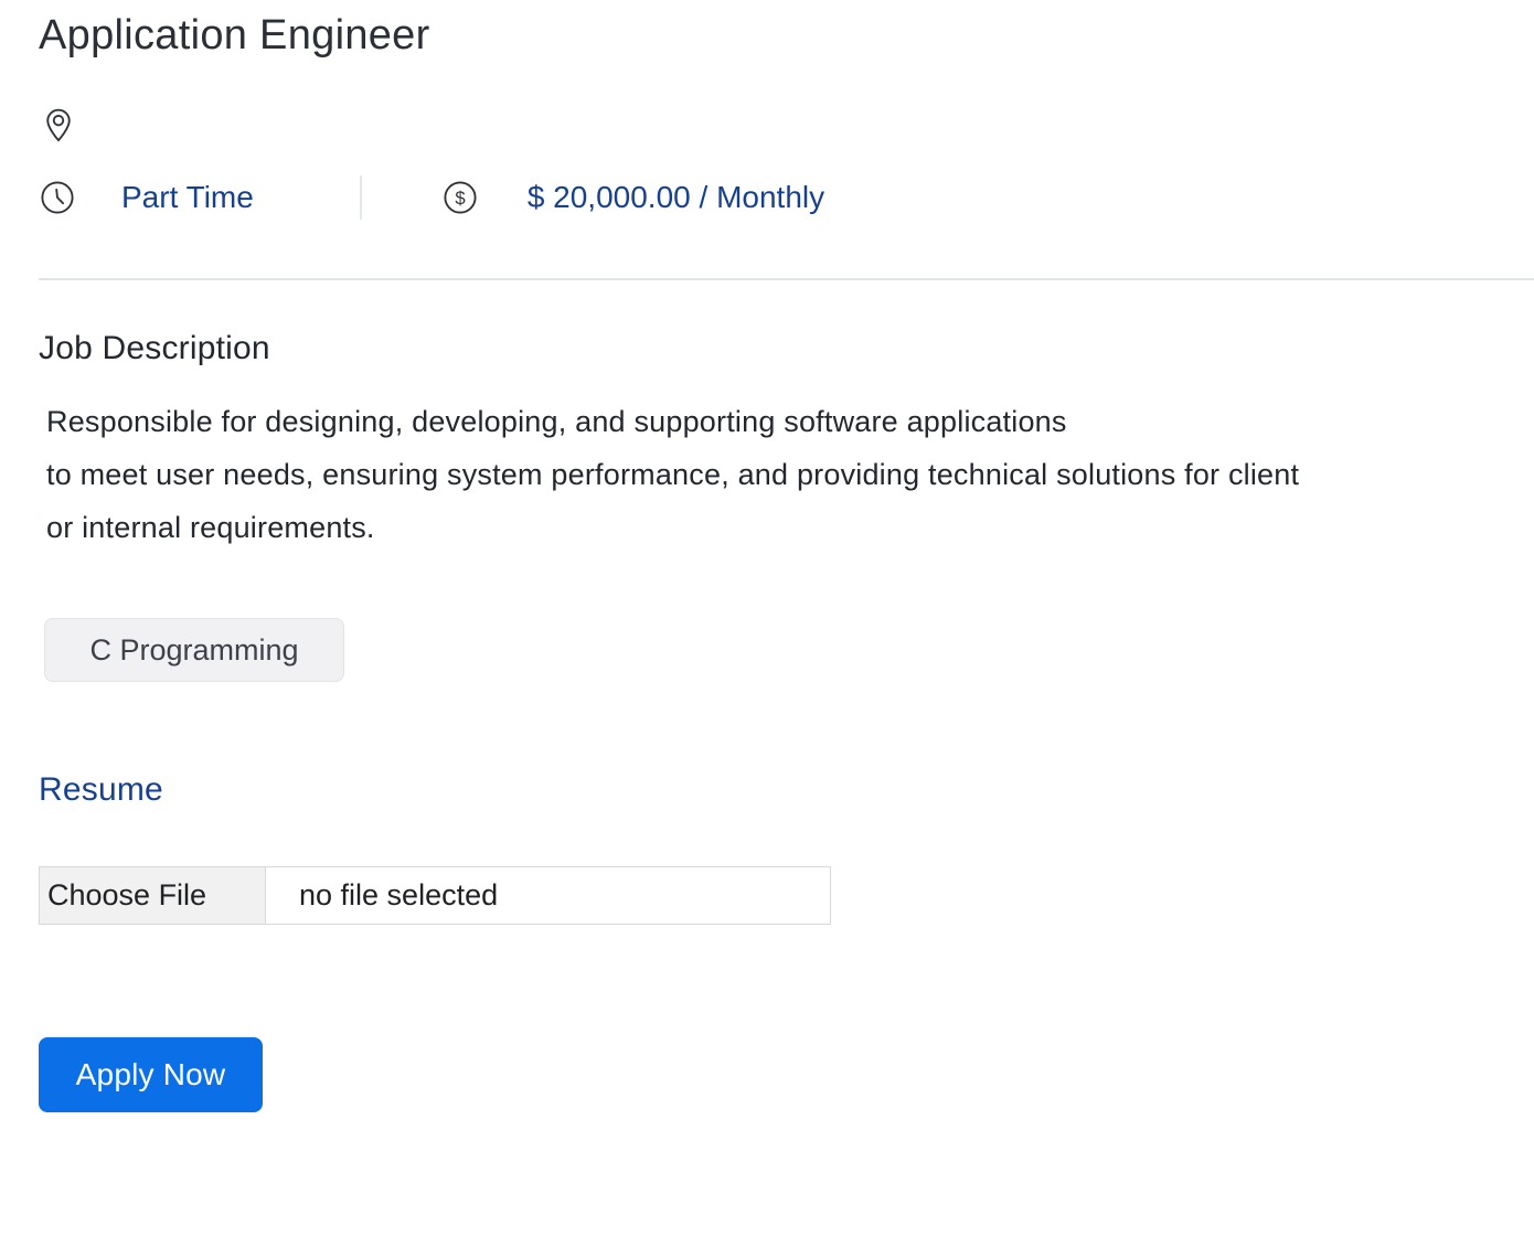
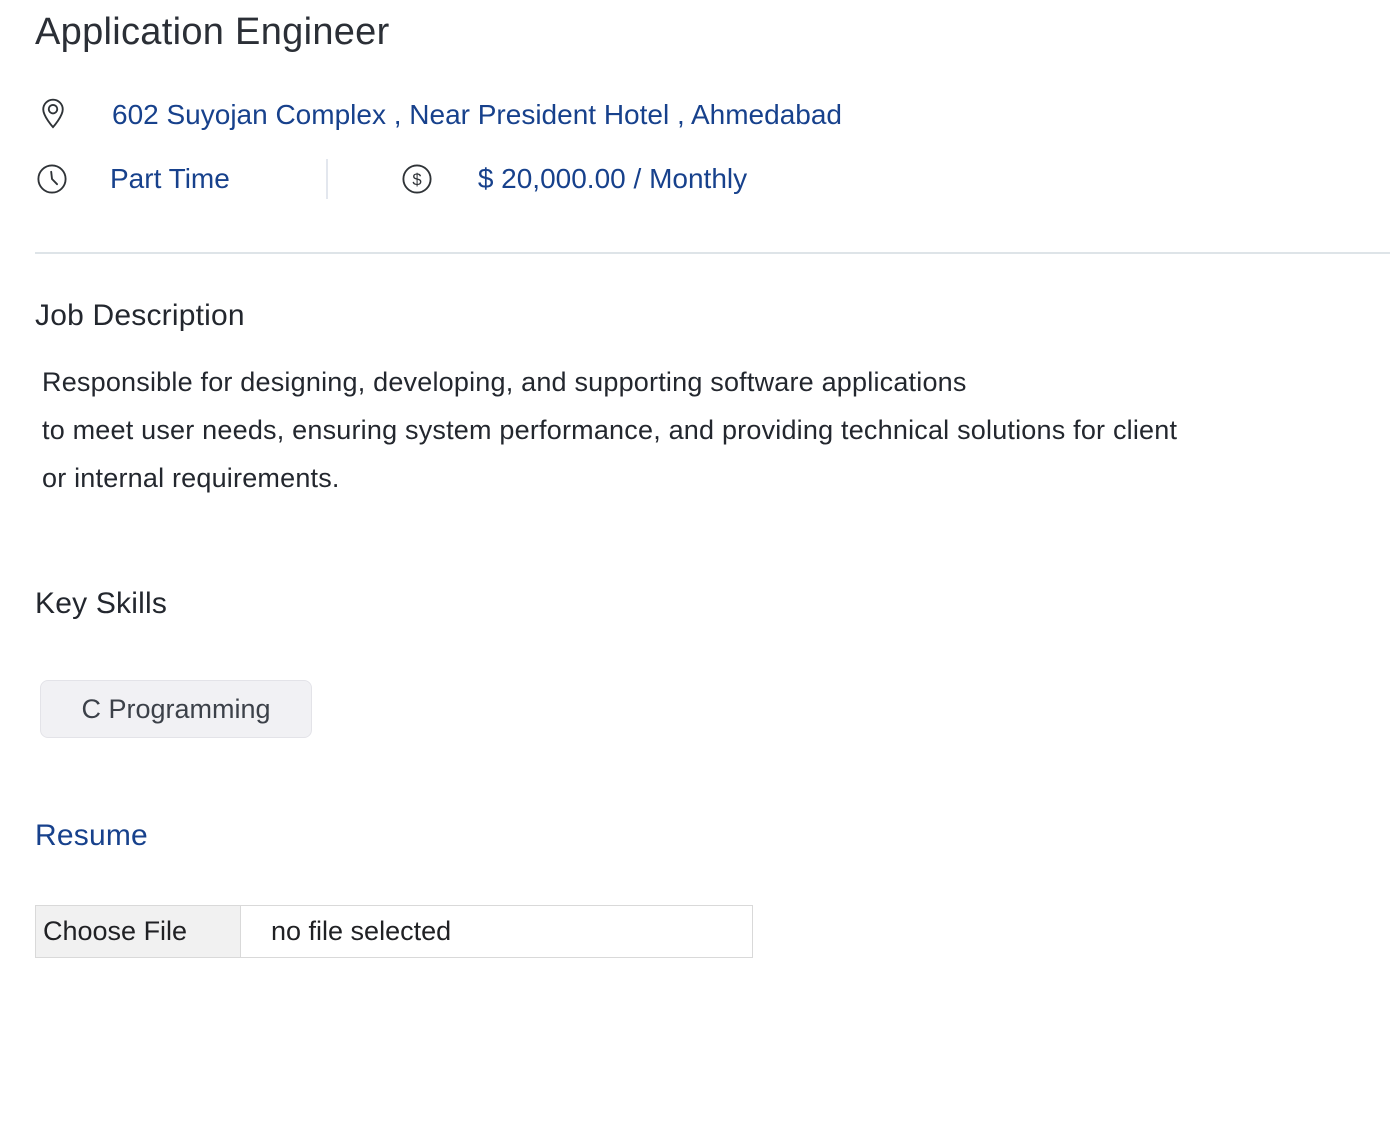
  Application Engineer
+ 602 Suyojan Complex , Near President Hotel , Ahmedabad
  Part Time
  $
  $ 20,000.00 / Monthly
  Job Description
  Responsible for designing, developing, and supporting software applications
  to meet user needs, ensuring system performance, and providing technical solutions for client
  or internal requirements.
+ Key Skills
  C Programming
  Resume
  Choose File
  no file selected
- Apply Now
